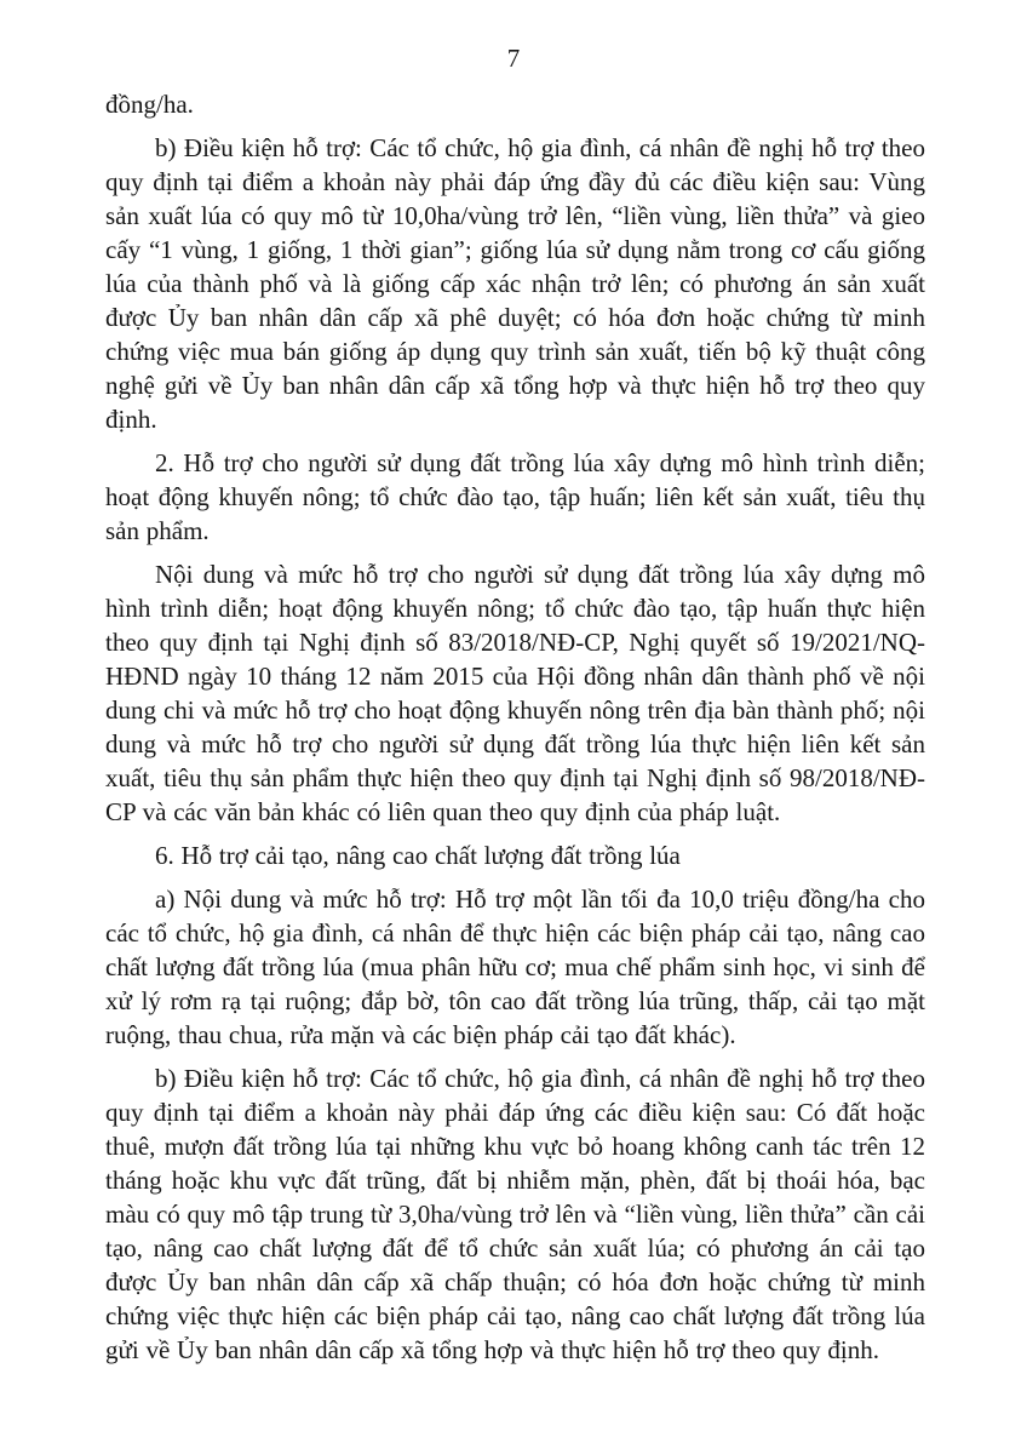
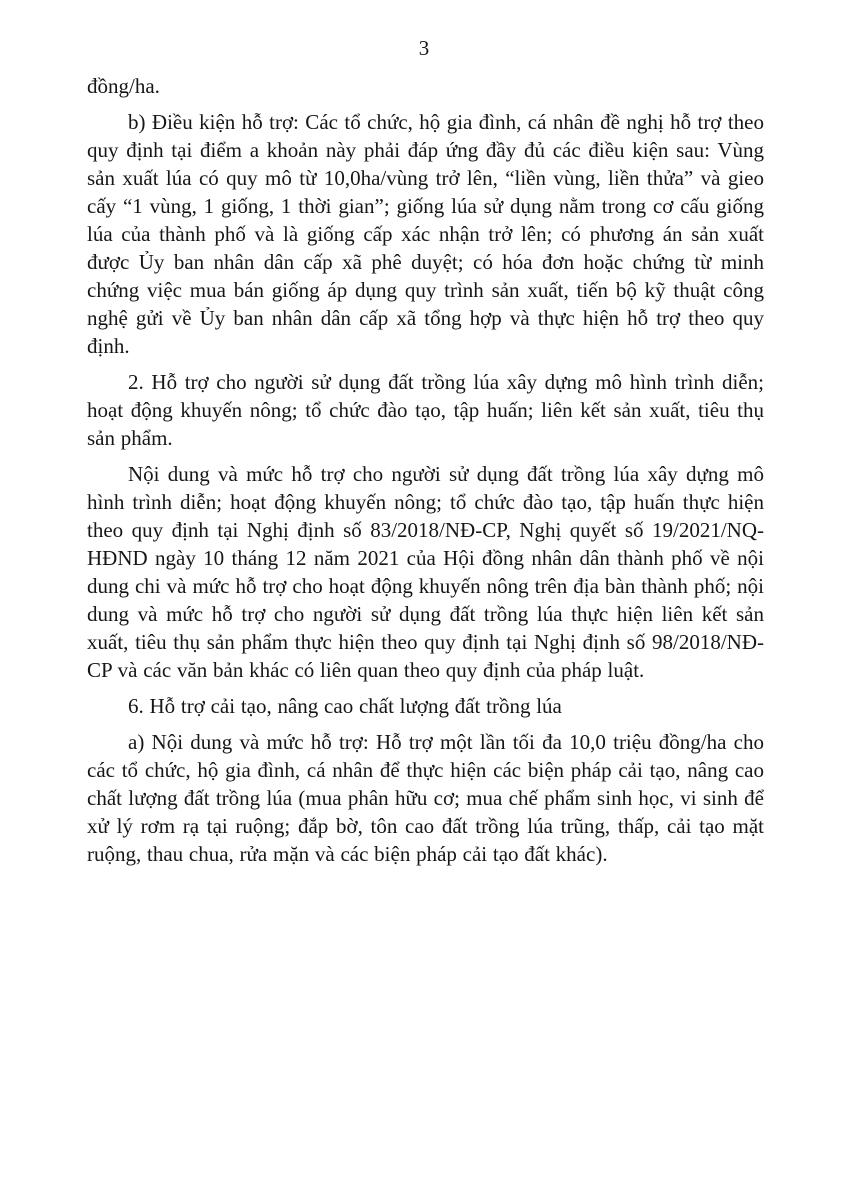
- 7
+ 3
  đồng/ha.
  b) Điều kiện hỗ trợ: Các tổ chức, hộ gia đình, cá nhân đề nghị hỗ trợ theo quy định tại điểm a khoản này phải đáp ứng đầy đủ các điều kiện sau: Vùng sản xuất lúa có quy mô từ 10,0ha/vùng trở lên, “liền vùng, liền thửa” và gieo cấy “1 vùng, 1 giống, 1 thời gian”; giống lúa sử dụng nằm trong cơ cấu giống lúa của thành phố và là giống cấp xác nhận trở lên; có phương án sản xuất được Ủy ban nhân dân cấp xã phê duyệt; có hóa đơn hoặc chứng từ minh chứng việc mua bán giống áp dụng quy trình sản xuất, tiến bộ kỹ thuật công nghệ gửi về Ủy ban nhân dân cấp xã tổng hợp và thực hiện hỗ trợ theo quy định.
  2. Hỗ trợ cho người sử dụng đất trồng lúa xây dựng mô hình trình diễn; hoạt động khuyến nông; tổ chức đào tạo, tập huấn; liên kết sản xuất, tiêu thụ sản phẩm.
- Nội dung và mức hỗ trợ cho người sử dụng đất trồng lúa xây dựng mô hình trình diễn; hoạt động khuyến nông; tổ chức đào tạo, tập huấn thực hiện theo quy định tại Nghị định số 83/2018/NĐ-CP, Nghị quyết số 19/2021/NQ-HĐND ngày 10 tháng 12 năm 2015 của Hội đồng nhân dân thành phố về nội dung chi và mức hỗ trợ cho hoạt động khuyến nông trên địa bàn thành phố; nội dung và mức hỗ trợ cho người sử dụng đất trồng lúa thực hiện liên kết sản xuất, tiêu thụ sản phẩm thực hiện theo quy định tại Nghị định số 98/2018/NĐ-CP và các văn bản khác có liên quan theo quy định của pháp luật.
+ Nội dung và mức hỗ trợ cho người sử dụng đất trồng lúa xây dựng mô hình trình diễn; hoạt động khuyến nông; tổ chức đào tạo, tập huấn thực hiện theo quy định tại Nghị định số 83/2018/NĐ-CP, Nghị quyết số 19/2021/NQ-HĐND ngày 10 tháng 12 năm 2021 của Hội đồng nhân dân thành phố về nội dung chi và mức hỗ trợ cho hoạt động khuyến nông trên địa bàn thành phố; nội dung và mức hỗ trợ cho người sử dụng đất trồng lúa thực hiện liên kết sản xuất, tiêu thụ sản phẩm thực hiện theo quy định tại Nghị định số 98/2018/NĐ-CP và các văn bản khác có liên quan theo quy định của pháp luật.
  6. Hỗ trợ cải tạo, nâng cao chất lượng đất trồng lúa
  a) Nội dung và mức hỗ trợ: Hỗ trợ một lần tối đa 10,0 triệu đồng/ha cho các tổ chức, hộ gia đình, cá nhân để thực hiện các biện pháp cải tạo, nâng cao chất lượng đất trồng lúa (mua phân hữu cơ; mua chế phẩm sinh học, vi sinh để xử lý rơm rạ tại ruộng; đắp bờ, tôn cao đất trồng lúa trũng, thấp, cải tạo mặt ruộng, thau chua, rửa mặn và các biện pháp cải tạo đất khác).
- b) Điều kiện hỗ trợ: Các tổ chức, hộ gia đình, cá nhân đề nghị hỗ trợ theo quy định tại điểm a khoản này phải đáp ứng các điều kiện sau: Có đất hoặc thuê, mượn đất trồng lúa tại những khu vực bỏ hoang không canh tác trên 12 tháng hoặc khu vực đất trũng, đất bị nhiễm mặn, phèn, đất bị thoái hóa, bạc màu có quy mô tập trung từ 3,0ha/vùng trở lên và “liền vùng, liền thửa” cần cải tạo, nâng cao chất lượng đất để tổ chức sản xuất lúa; có phương án cải tạo được Ủy ban nhân dân cấp xã chấp thuận; có hóa đơn hoặc chứng từ minh chứng việc thực hiện các biện pháp cải tạo, nâng cao chất lượng đất trồng lúa gửi về Ủy ban nhân dân cấp xã tổng hợp và thực hiện hỗ trợ theo quy định.
